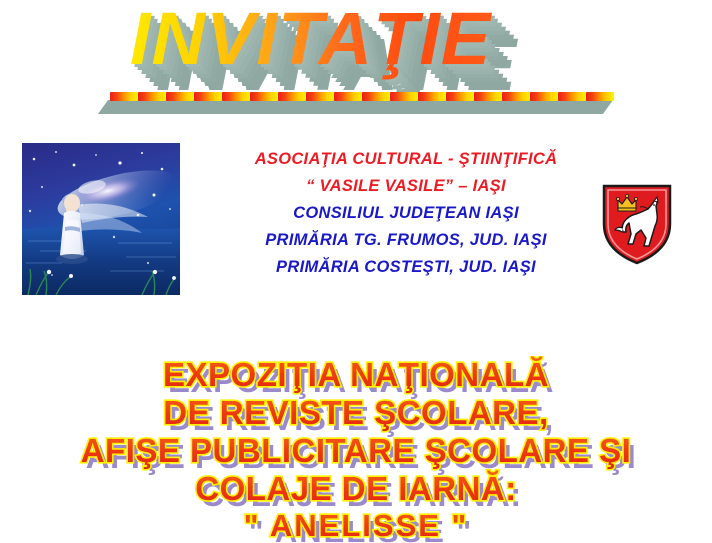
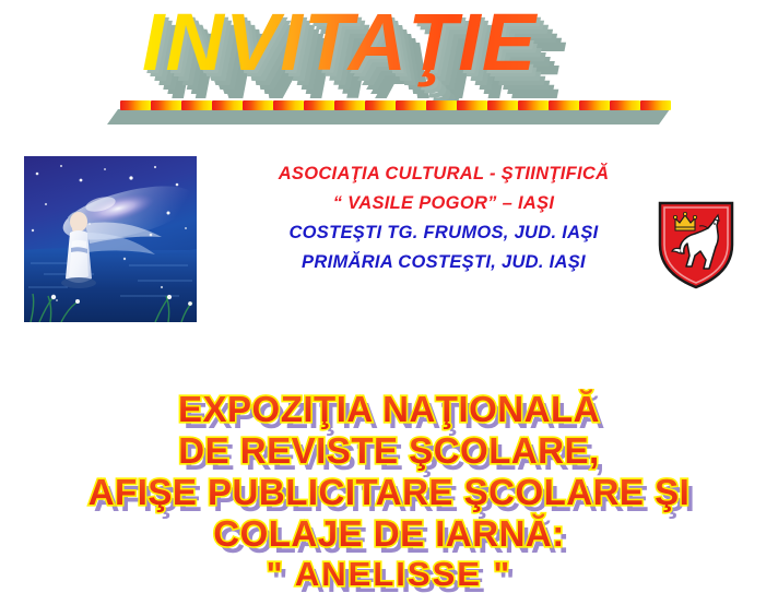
  INVITAŢIE
  INVITAŢIE
  INVITAŢIE
  ASOCIAŢIA CULTURAL - ŞTIINŢIFICĂ
- “ VASILE VASILE” – IAŞI
+ “ VASILE POGOR” – IAŞI
- CONSILIUL JUDEŢEAN IAŞI
- PRIMĂRIA TG. FRUMOS, JUD. IAŞI
+ COSTEŞTI TG. FRUMOS, JUD. IAŞI
  PRIMĂRIA COSTEŞTI, JUD. IAŞI
  EXPOZIŢIA NAŢIONALĂ
  EXPOZIŢIA NAŢIONALĂ
  DE REVISTE ŞCOLARE,
  DE REVISTE ŞCOLARE,
  AFIŞE PUBLICITARE ŞCOLARE ŞI
  AFIŞE PUBLICITARE ŞCOLARE ŞI
  COLAJE DE IARNĂ:
  COLAJE DE IARNĂ:
  " ANELISSE "
  " ANELISSE "
